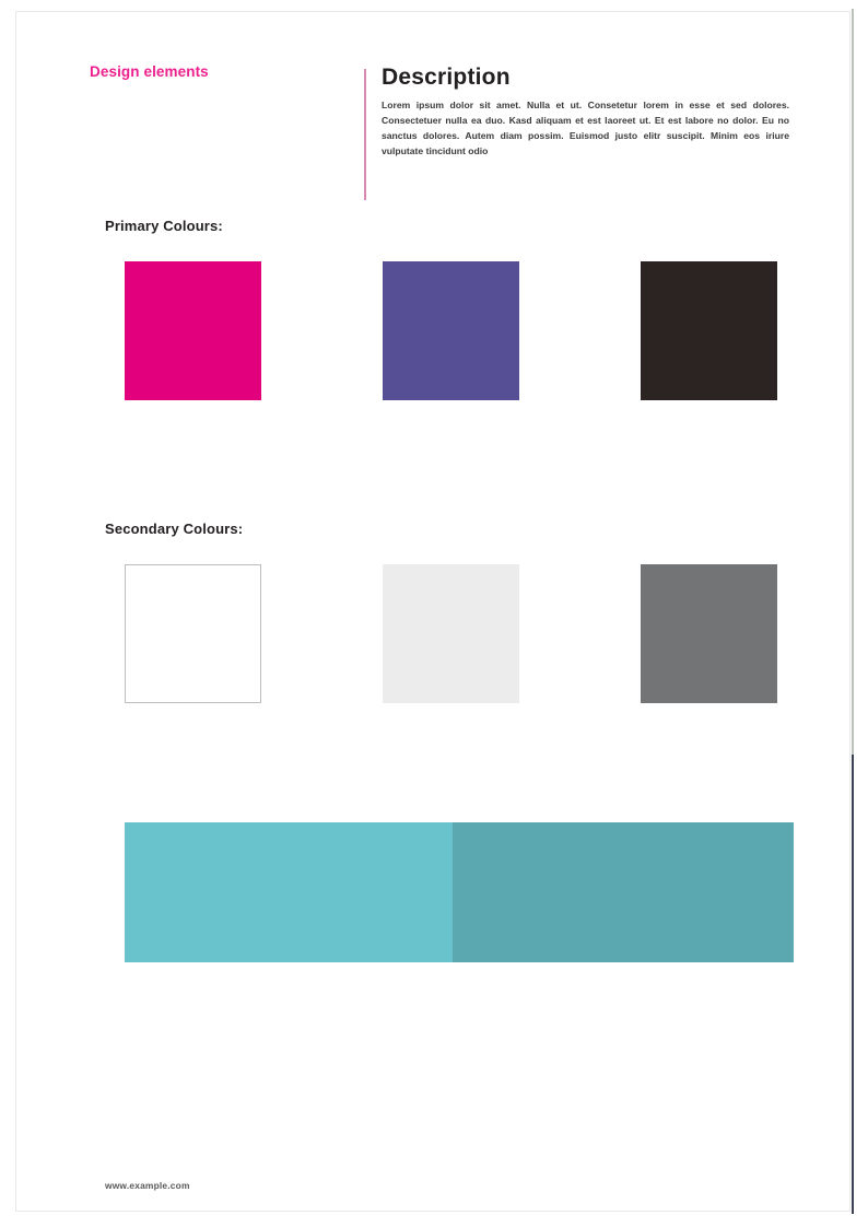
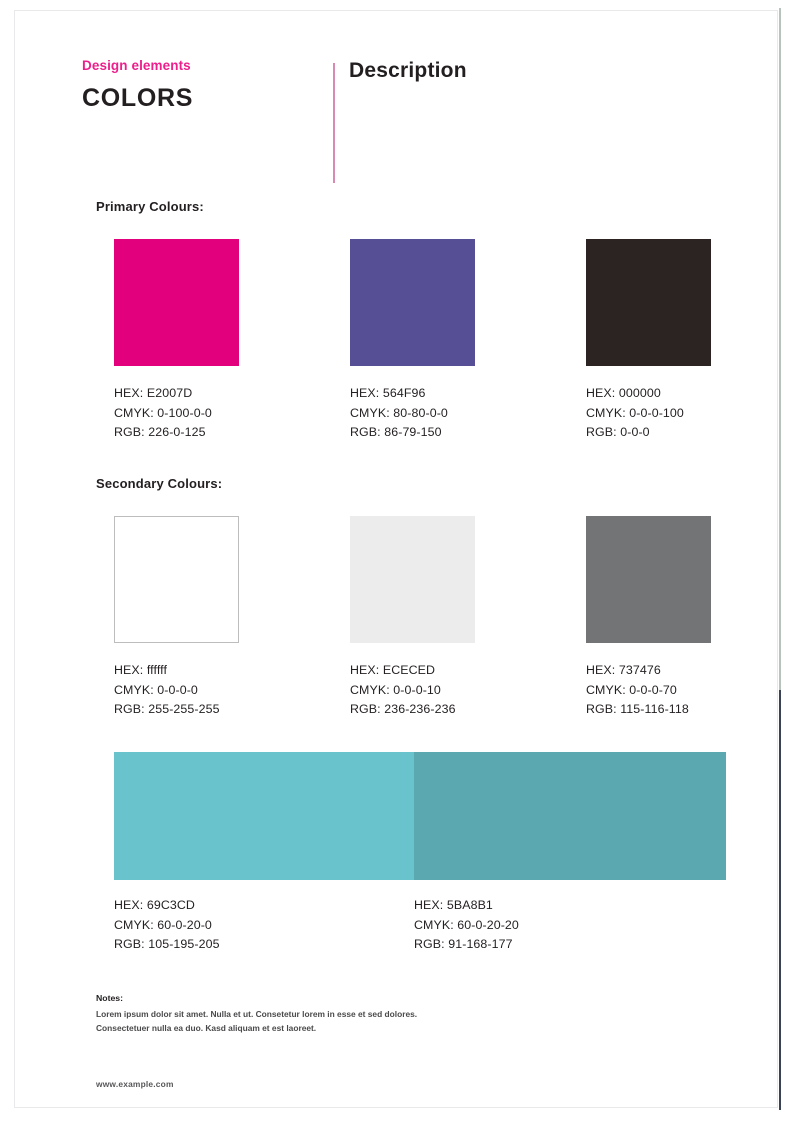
  Design elements
+ COLORS
  Description
- Lorem ipsum dolor sit amet. Nulla et ut. Consetetur lorem in esse et sed dolores. Consectetuer nulla ea duo. Kasd aliquam et est laoreet ut. Et est labore no dolor. Eu no sanctus dolores. Autem diam possim. Euismod justo elitr suscipit. Minim eos iriure vulputate tincidunt odio
  Primary Colours:
+ HEX: E2007D
+ CMYK: 0-100-0-0
+ RGB: 226-0-125
+ HEX: 564F96
+ CMYK: 80-80-0-0
+ RGB: 86-79-150
+ HEX: 000000
+ CMYK: 0-0-0-100
+ RGB: 0-0-0
  Secondary Colours:
+ HEX: ffffff
+ CMYK: 0-0-0-0
+ RGB: 255-255-255
+ HEX: ECECED
+ CMYK: 0-0-0-10
+ RGB: 236-236-236
+ HEX: 737476
+ CMYK: 0-0-0-70
+ RGB: 115-116-118
+ HEX: 69C3CD
+ CMYK: 60-0-20-0
+ RGB: 105-195-205
+ HEX: 5BA8B1
+ CMYK: 60-0-20-20
+ RGB: 91-168-177
+ Notes:
+ Lorem ipsum dolor sit amet. Nulla et ut. Consetetur lorem in esse et sed dolores. Consectetuer nulla ea duo. Kasd aliquam et est laoreet.
  www.example.com
